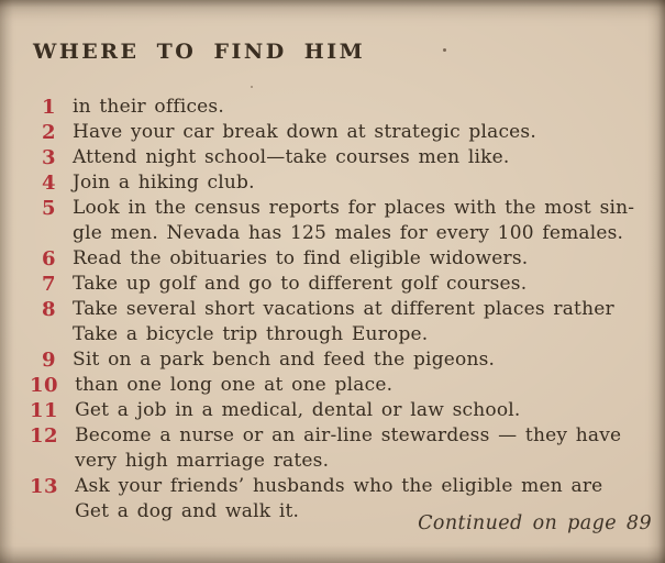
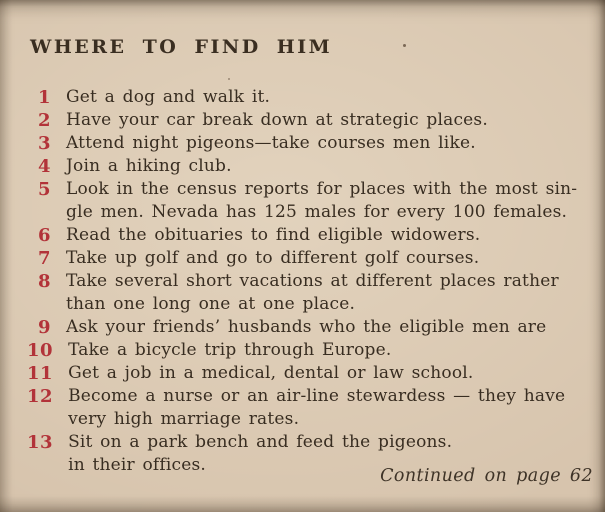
  WHERE TO FIND HIM
  1
- in their offices.
+ Get a dog and walk it.
  2
  Have your car break down at strategic places.
  3
- Attend night school—take courses men like.
+ Attend night pigeons—take courses men like.
  4
  Join a hiking club.
  5
  Look in the census reports for places with the most sin-
  gle men. Nevada has 125 males for every 100 females.
  6
  Read the obituaries to find eligible widowers.
  7
  Take up golf and go to different golf courses.
  8
  Take several short vacations at different places rather
- Take a bicycle trip through Europe.
+ than one long one at one place.
  9
- Sit on a park bench and feed the pigeons.
+ Ask your friends’ husbands who the eligible men are
  10
- than one long one at one place.
+ Take a bicycle trip through Europe.
  11
  Get a job in a medical, dental or law school.
  12
  Become a nurse or an air-line stewardess — they have
  very high marriage rates.
  13
- Ask your friends’ husbands who the eligible men are
+ Sit on a park bench and feed the pigeons.
- Get a dog and walk it.
+ in their offices.
- Continued on page 89
+ Continued on page 62
